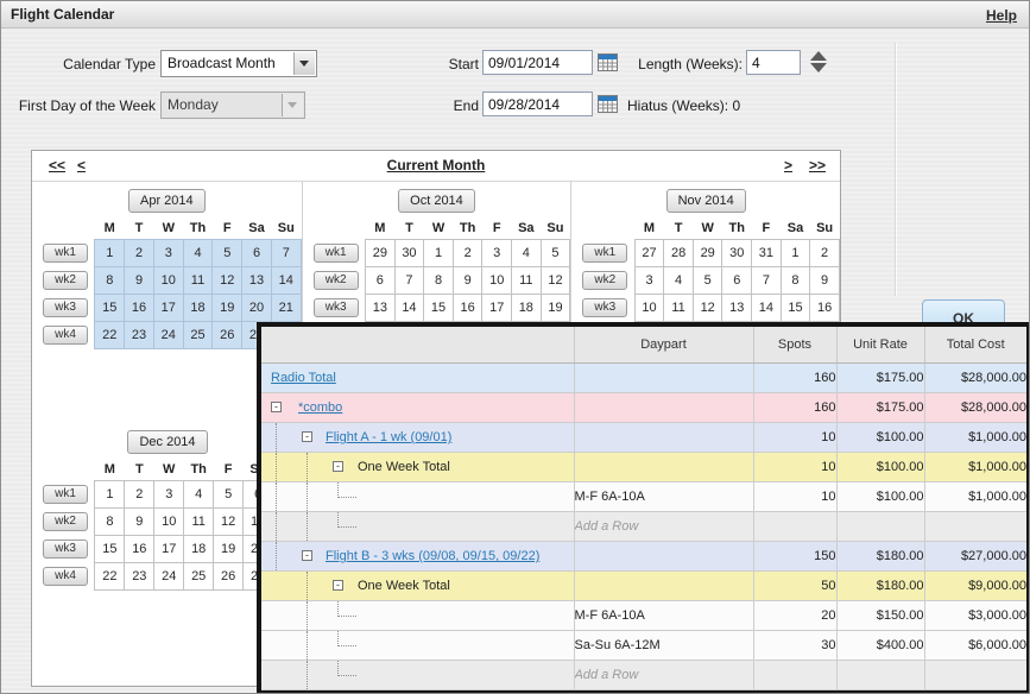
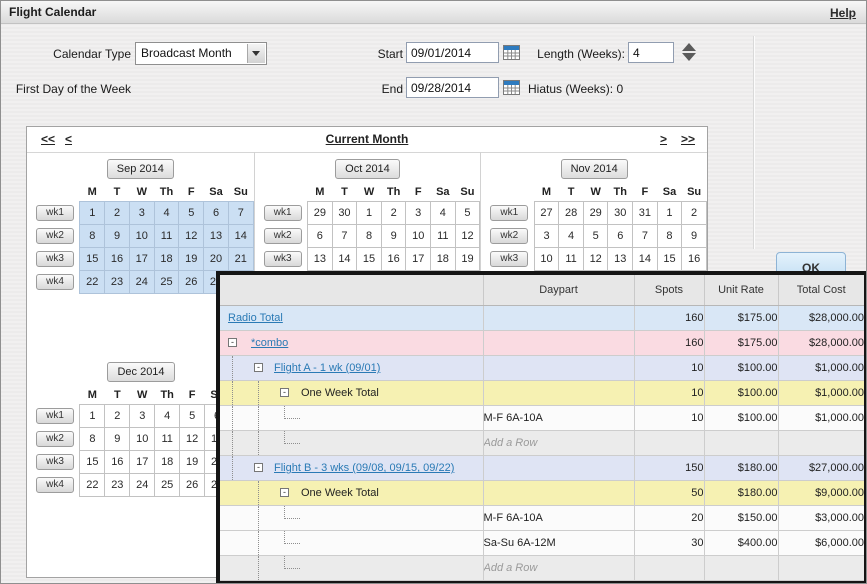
  Flight Calendar
  Help
  Calendar Type
  Broadcast Month
  Start
  09/01/2014
  Length (Weeks):
  4
  First Day of the Week
- Monday
  End
  09/28/2014
  Hiatus (Weeks): 0
  <<
  <
  Current Month
  >
  >>
- Apr 2014
+ Sep 2014
  	M	T	W	Th	F	Sa	Su
  wk1	1	2	3	4	5	6	7
  wk2	8	9	10	11	12	13	14
  wk3	15	16	17	18	19	20	21
  wk4	22	23	24	25	26	2
  Oct 2014
  	M	T	W	Th	F	Sa	Su
  wk1	29	30	1	2	3	4	5
  wk2	6	7	8	9	10	11	12
  wk3	13	14	15	16	17	18	19
  Nov 2014
  	M	T	W	Th	F	Sa	Su
  wk1	27	28	29	30	31	1	2
  wk2	3	4	5	6	7	8	9
  wk3	10	11	12	13	14	15	16
  Dec 2014
  	M	T	W	Th	F	S
  wk1	1	2	3	4	5
  wk2	8	9	10	11	12	1
  wk3	15	16	17	18	19	2
  wk4	22	23	24	25	26	2
  OK
  	Daypart	Spots	Unit Rate	Total Cost
  Radio Total		160	$175.00	$28,000.00
  - *combo		160	$175.00	$28,000.00
  - Flight A - 1 wk (09/01)		10	$100.00	$1,000.00
  - One Week Total		10	$100.00	$1,000.00
  	M-F 6A-10A	10	$100.00	$1,000.00
  	Add a Row
  - Flight B - 3 wks (09/08, 09/15, 09/22)		150	$180.00	$27,000.00
  - One Week Total		50	$180.00	$9,000.00
  	M-F 6A-10A	20	$150.00	$3,000.00
  	Sa-Su 6A-12M	30	$400.00	$6,000.00
  	Add a Row
